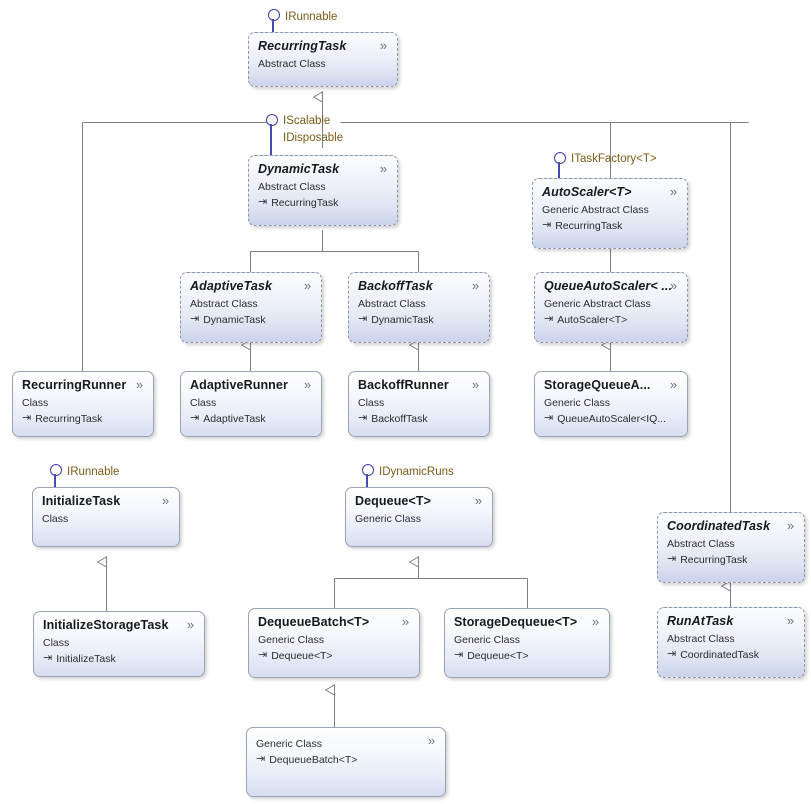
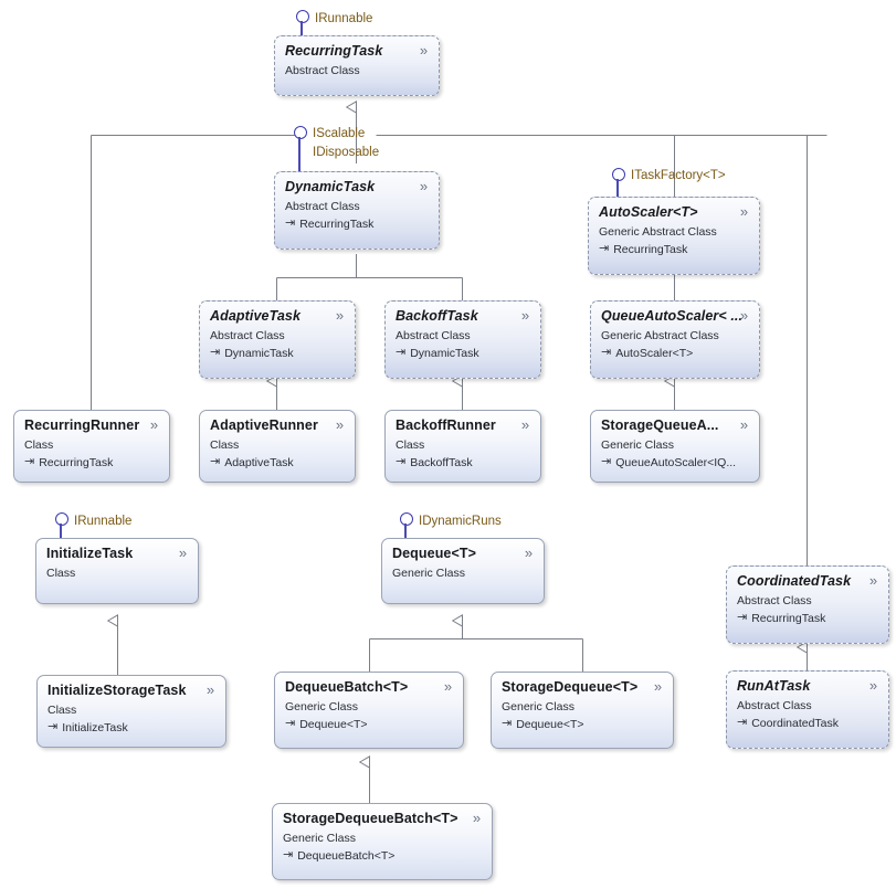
  IRunnable
  IScalable
  IDisposable
  ITaskFactory<T>
  IRunnable
  IDynamicRuns
  RecurringTask
  Abstract Class
  »
  DynamicTask
  Abstract Class
  ⇥
  RecurringTask
  »
  AutoScaler<T>
  Generic Abstract Class
  ⇥
  RecurringTask
  »
  AdaptiveTask
  Abstract Class
  ⇥
  DynamicTask
  »
  BackoffTask
  Abstract Class
  ⇥
  DynamicTask
  »
  QueueAutoScaler< ...
  Generic Abstract Class
  ⇥
  AutoScaler<T>
  »
  RecurringRunner
  Class
  ⇥
  RecurringTask
  »
  AdaptiveRunner
  Class
  ⇥
  AdaptiveTask
  »
  BackoffRunner
  Class
  ⇥
  BackoffTask
  »
  StorageQueueA...
  Generic Class
  ⇥
  QueueAutoScaler<IQ...
  »
  InitializeTask
  Class
  »
  Dequeue<T>
  Generic Class
  »
  CoordinatedTask
  Abstract Class
  ⇥
  RecurringTask
  »
  InitializeStorageTask
  Class
  ⇥
  InitializeTask
  »
  DequeueBatch<T>
  Generic Class
  ⇥
  Dequeue<T>
  »
  StorageDequeue<T>
  Generic Class
  ⇥
  Dequeue<T>
  »
  RunAtTask
  Abstract Class
  ⇥
  CoordinatedTask
  »
+ StorageDequeueBatch<T>
  Generic Class
  ⇥
  DequeueBatch<T>
  »
